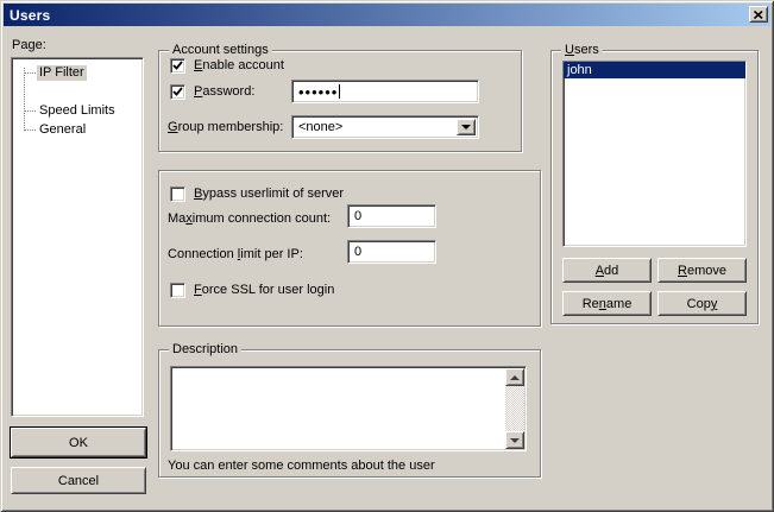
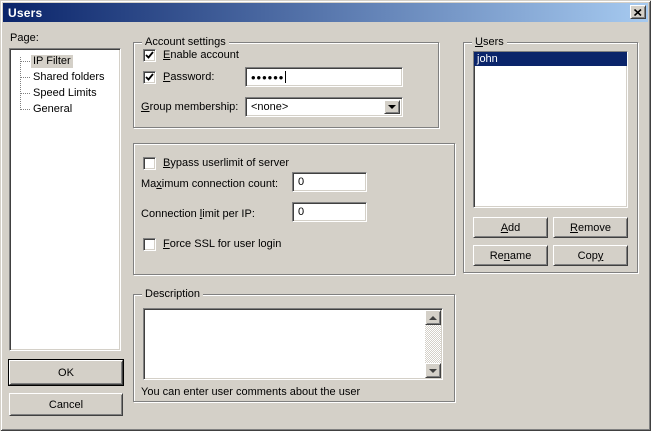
  Users
  Page:
  IP Filter
+ Shared folders
  Speed Limits
  General
  OK
  Cancel
  Account settings
  Enable account
  Password:
  ••••••
  Group membership:
  <none>
  Bypass userlimit of server
  Maximum connection count:
  0
  Connection limit per IP:
  0
  Force SSL for user login
  Description
- You can enter some comments about the user
+ You can enter user comments about the user
  Users
  john
  A
  dd
  R
  emove
  Re
  n
  ame
  Cop
  y
